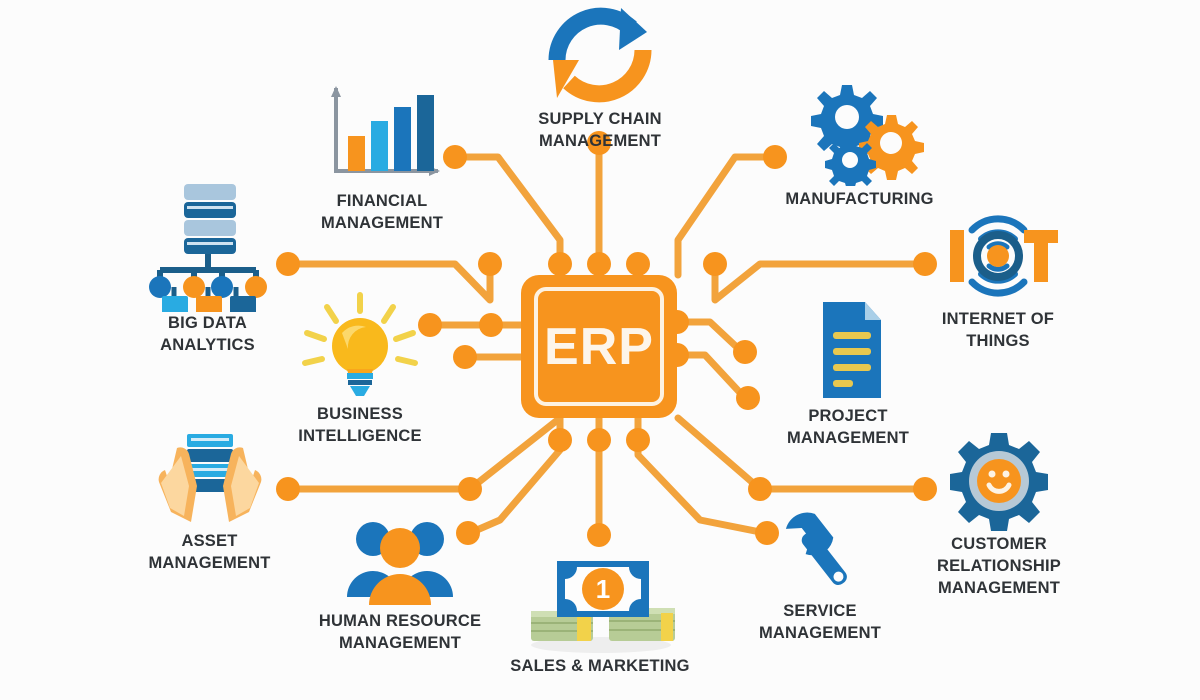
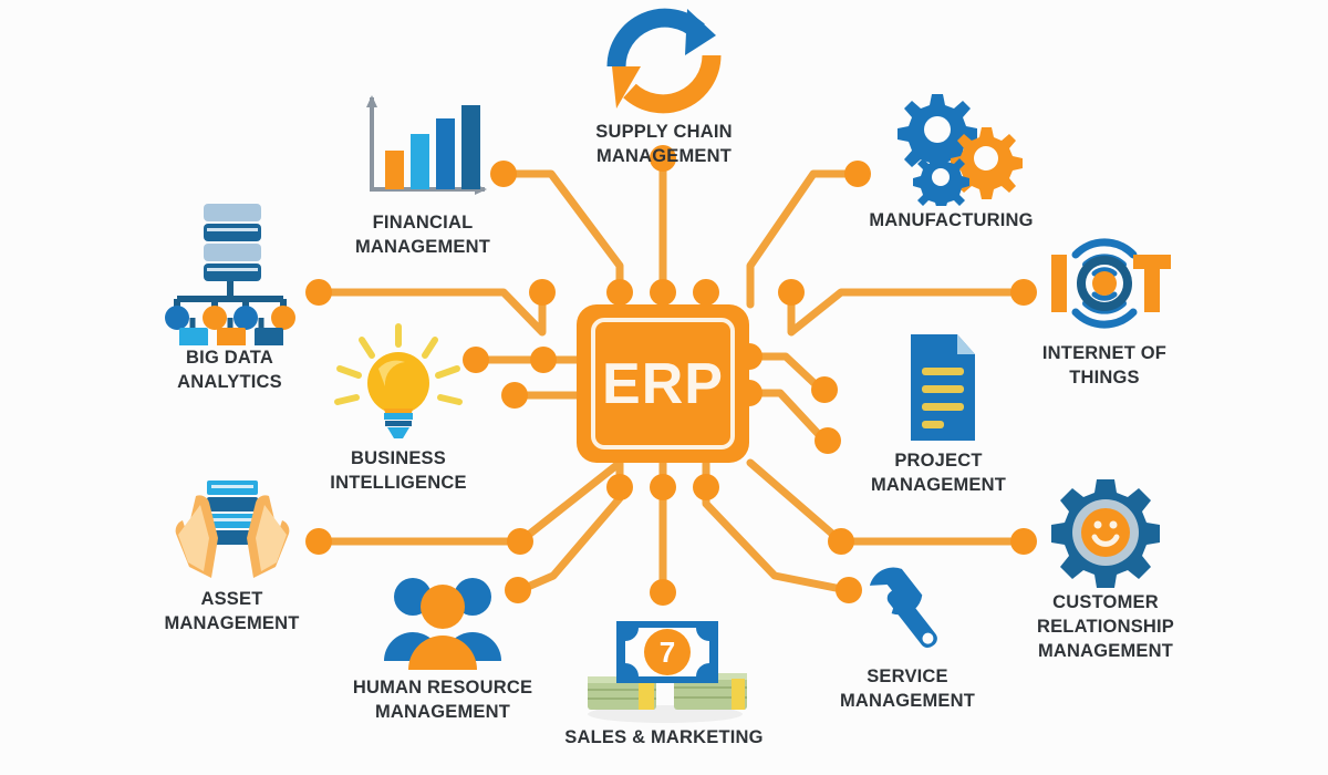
  ERP
  BIG DATA
  ANALYTICS
  FINANCIAL
  MANAGEMENT
  SUPPLY CHAIN
  MANAGEMENT
  MANUFACTURING
  INTERNET OF
  THINGS
  PROJECT
  MANAGEMENT
  CUSTOMER
  RELATIONSHIP
  MANAGEMENT
  SERVICE
  MANAGEMENT
- 1
+ 7
  SALES & MARKETING
  HUMAN RESOURCE
  MANAGEMENT
  ASSET
  MANAGEMENT
  BUSINESS
  INTELLIGENCE
